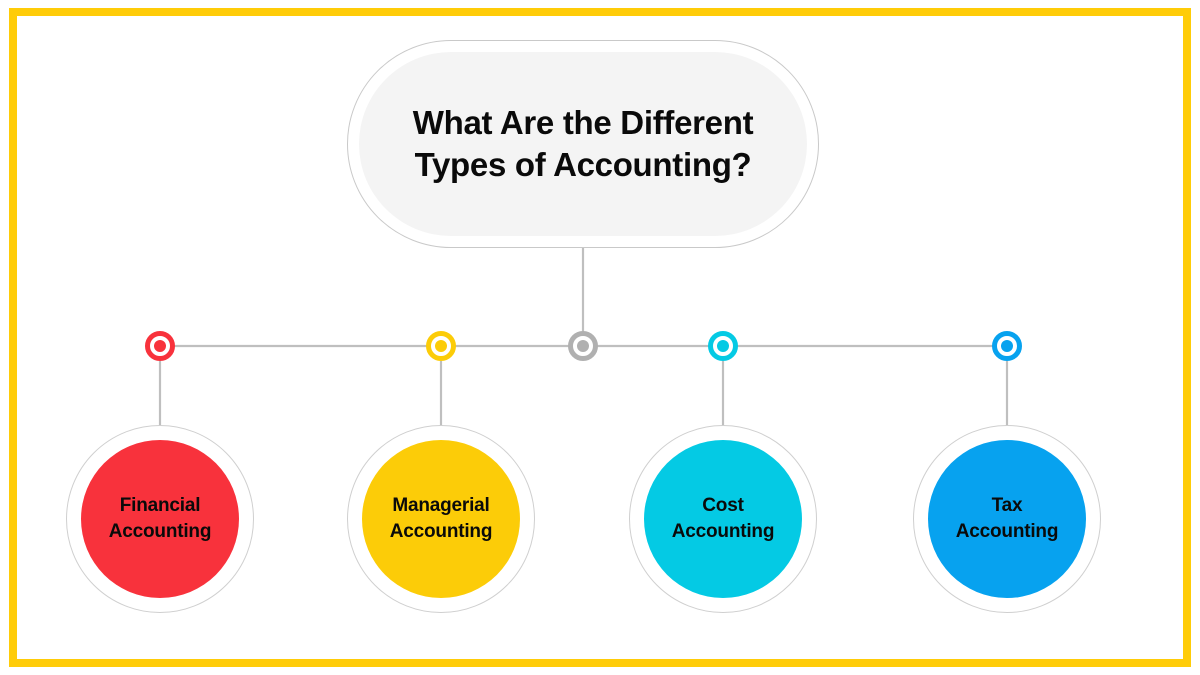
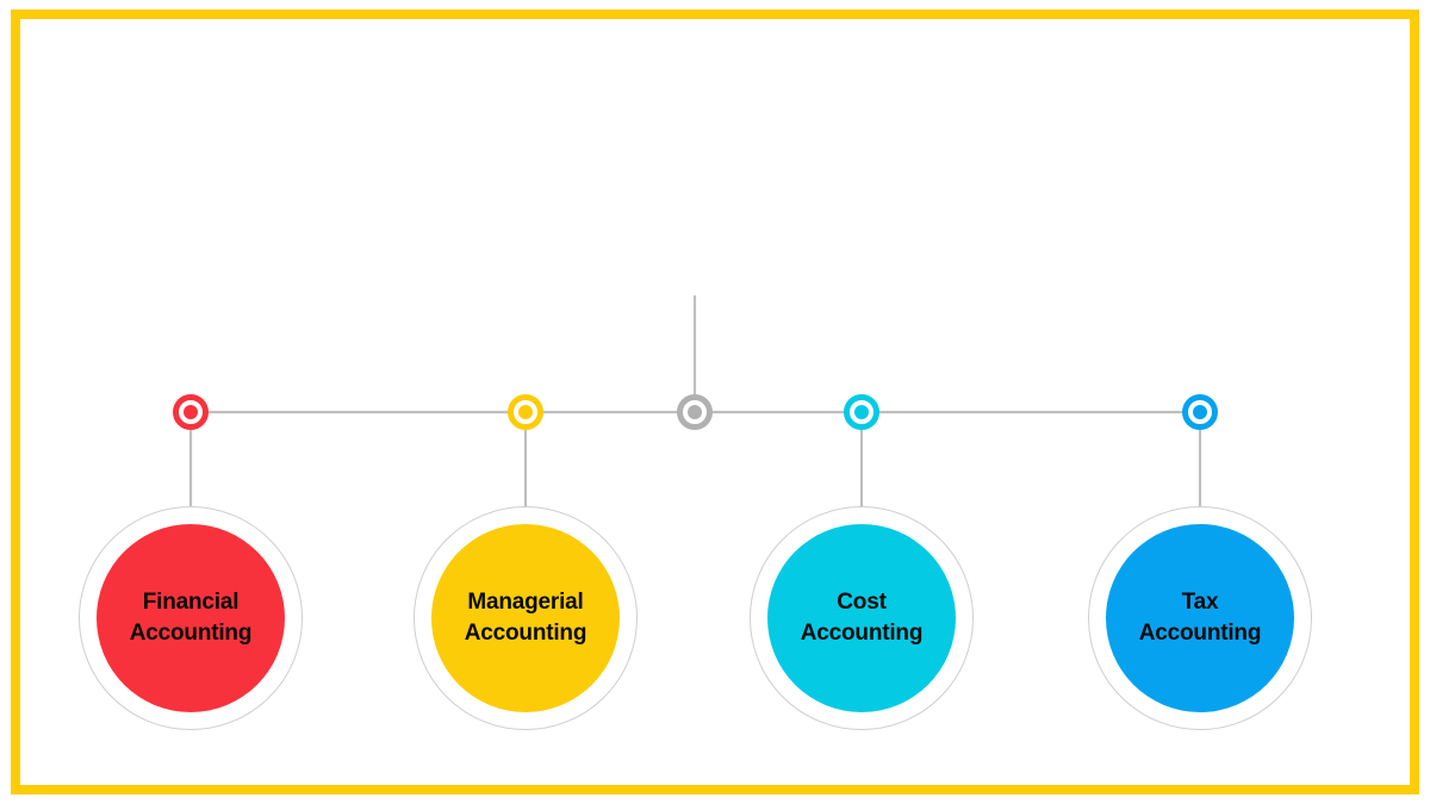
- What Are the Different Types of Accounting?
  Financial
  Accounting
  Managerial
  Accounting
  Cost
  Accounting
  Tax
  Accounting
